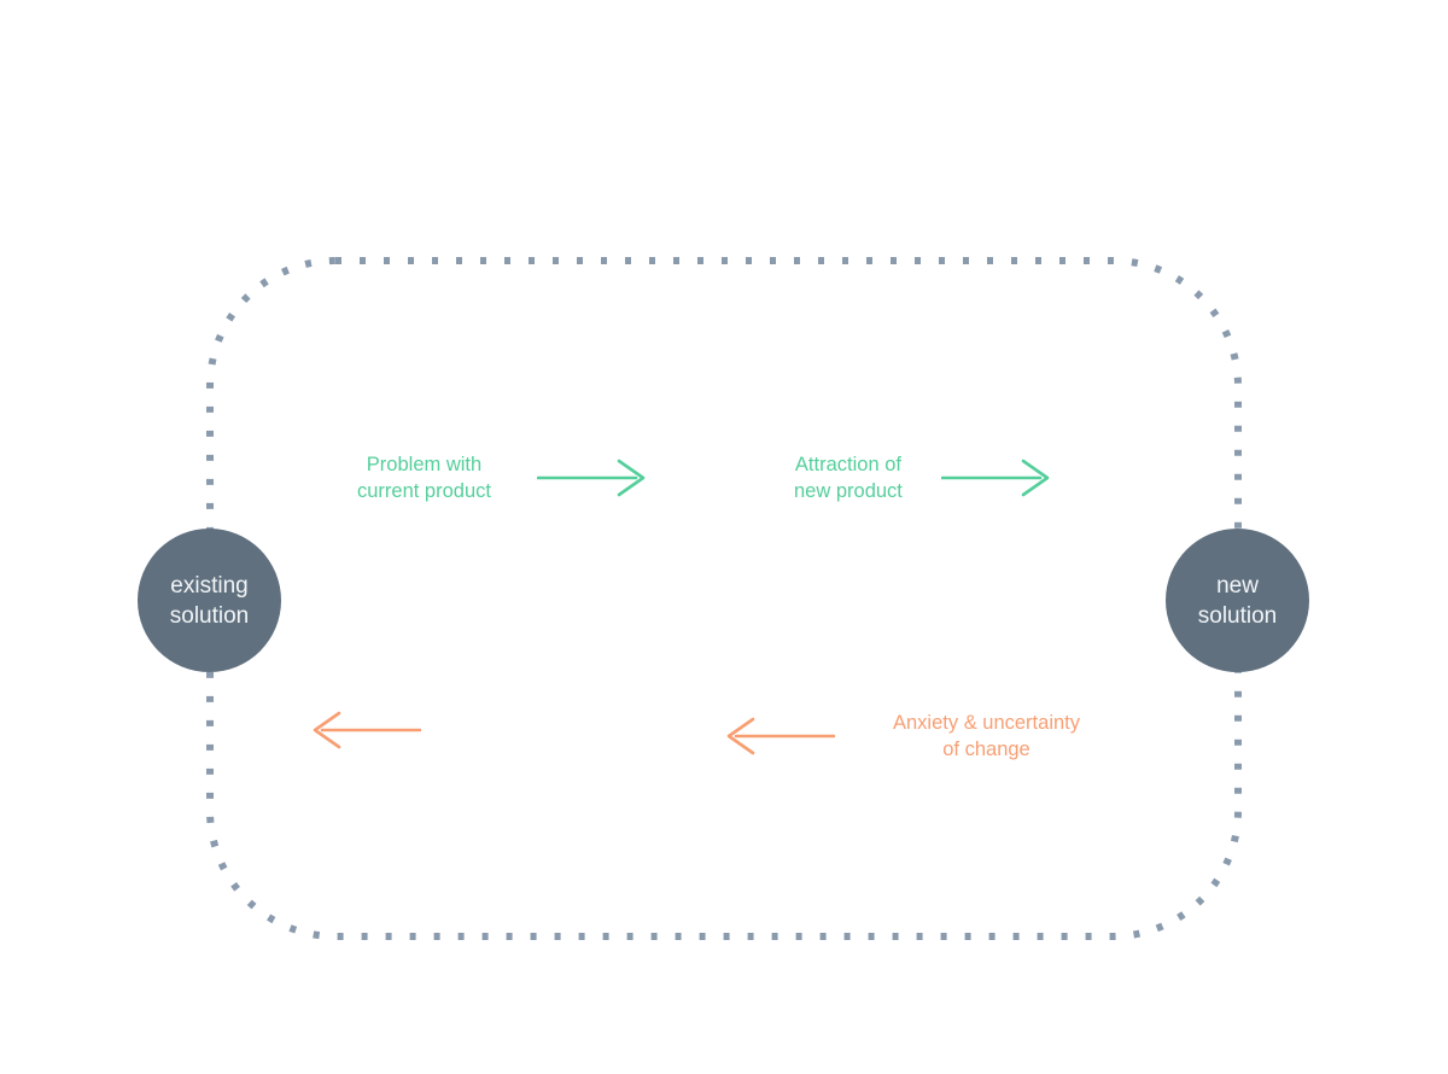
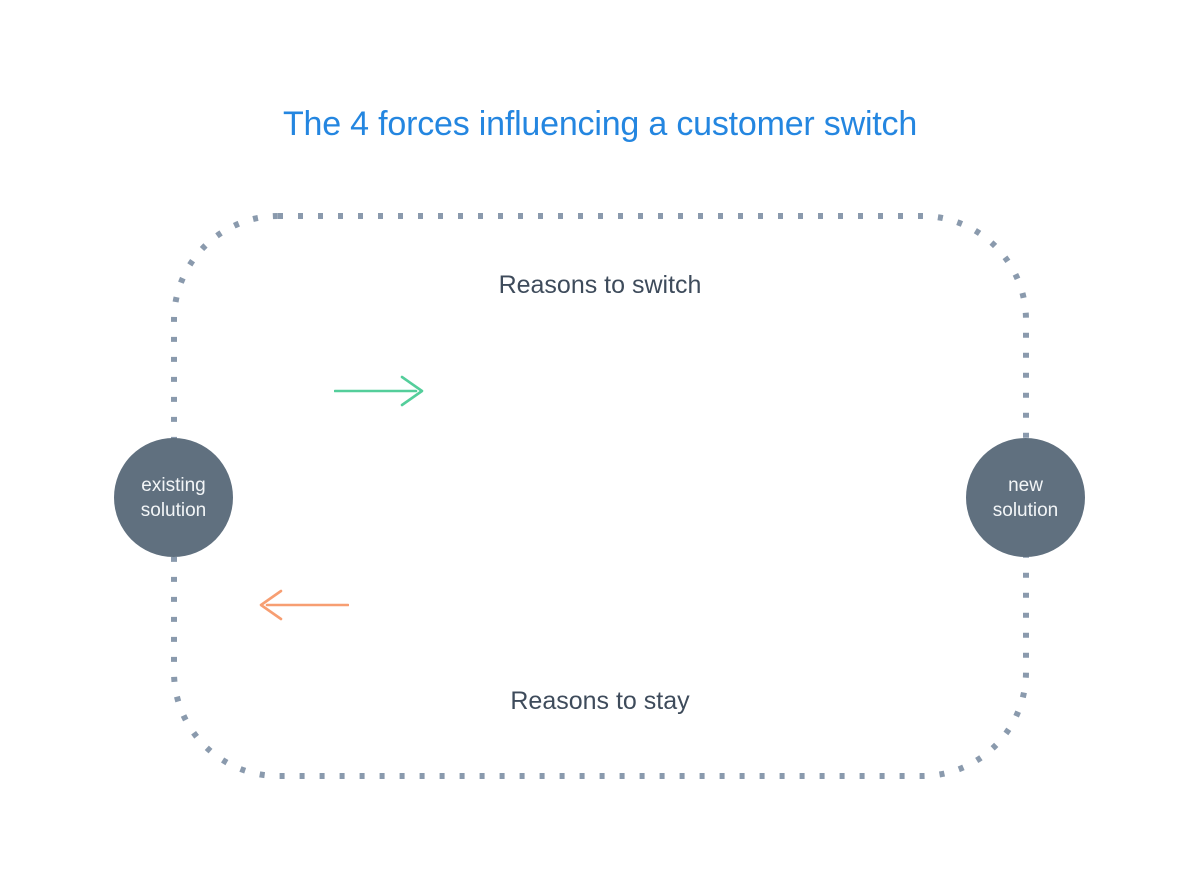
+ The 4 forces influencing a customer switch
+ Reasons to switch
+ Reasons to stay
  existing
  solution
  new
  solution
- Problem with
- current product
- Attraction of
- new product
- Anxiety & uncertainty
- of change
